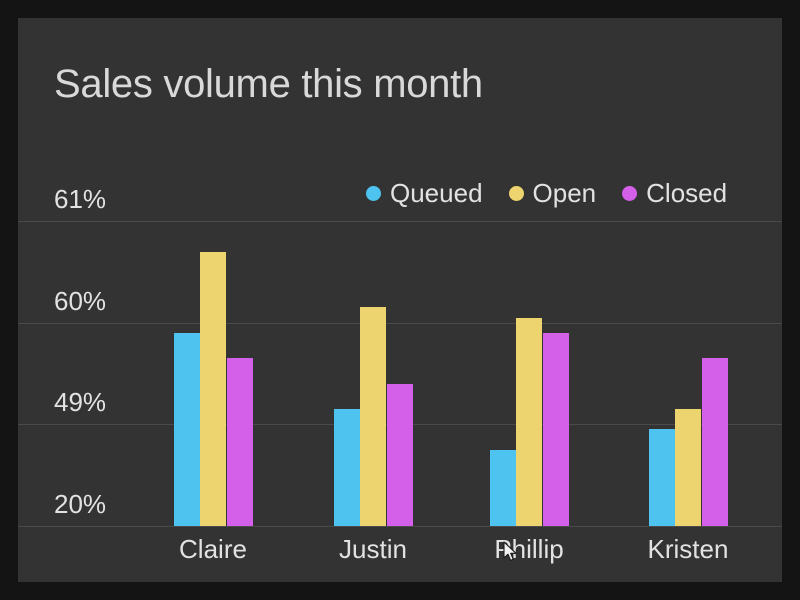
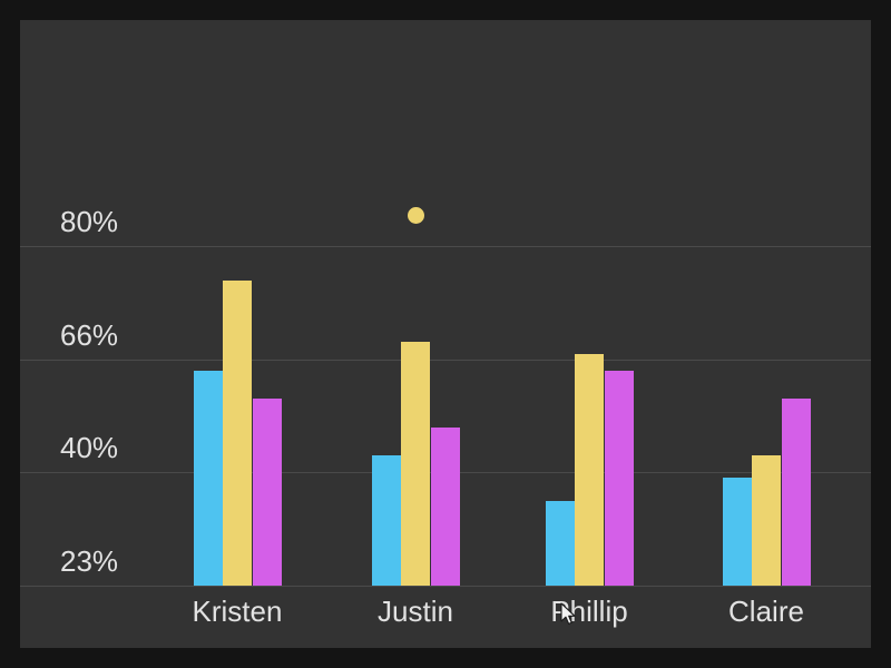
- Sales volume this month
- Queued
- Open
- Closed
- 61%
+ 80%
- 60%
+ 66%
- 49%
+ 40%
- 20%
+ 23%
- Claire
+ Kristen
  Justin
  Phillip
- Kristen
+ Claire
